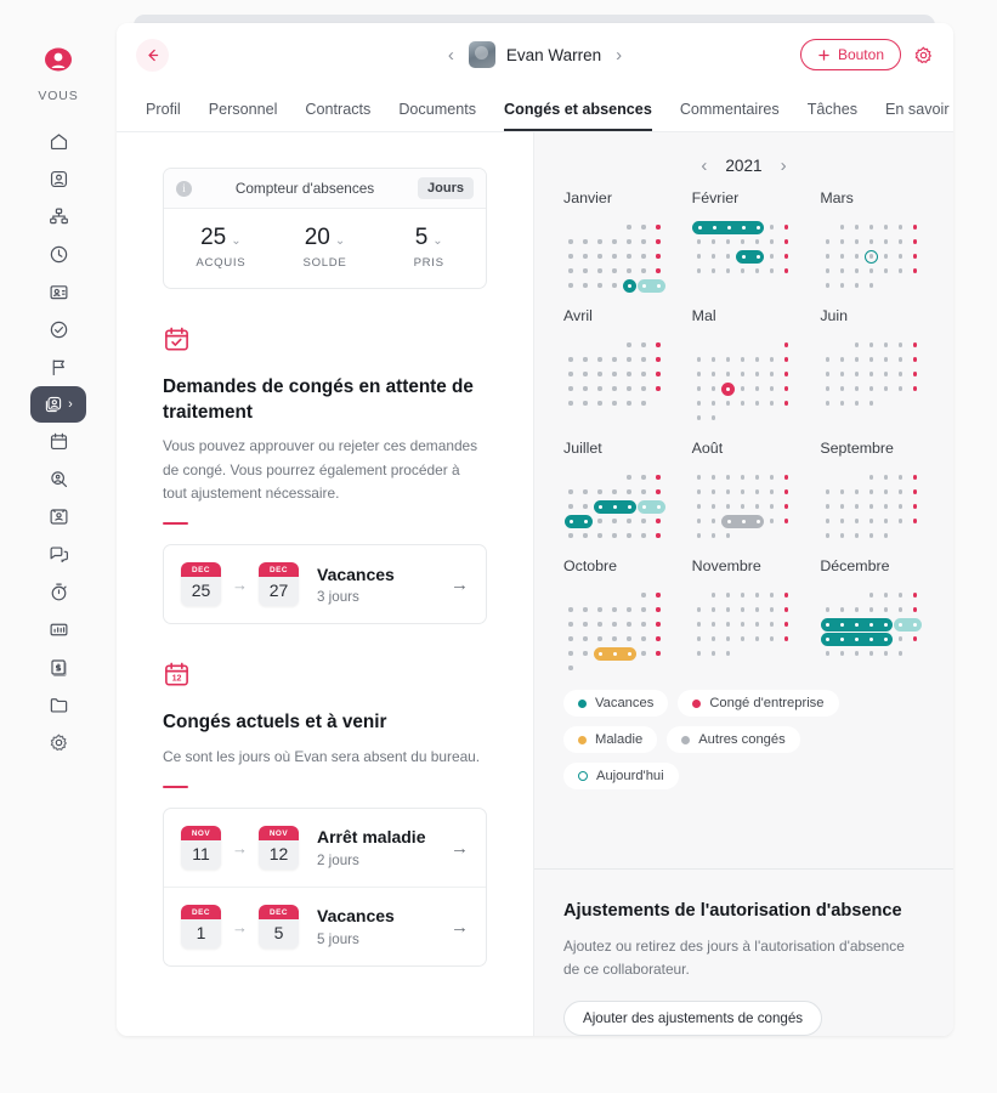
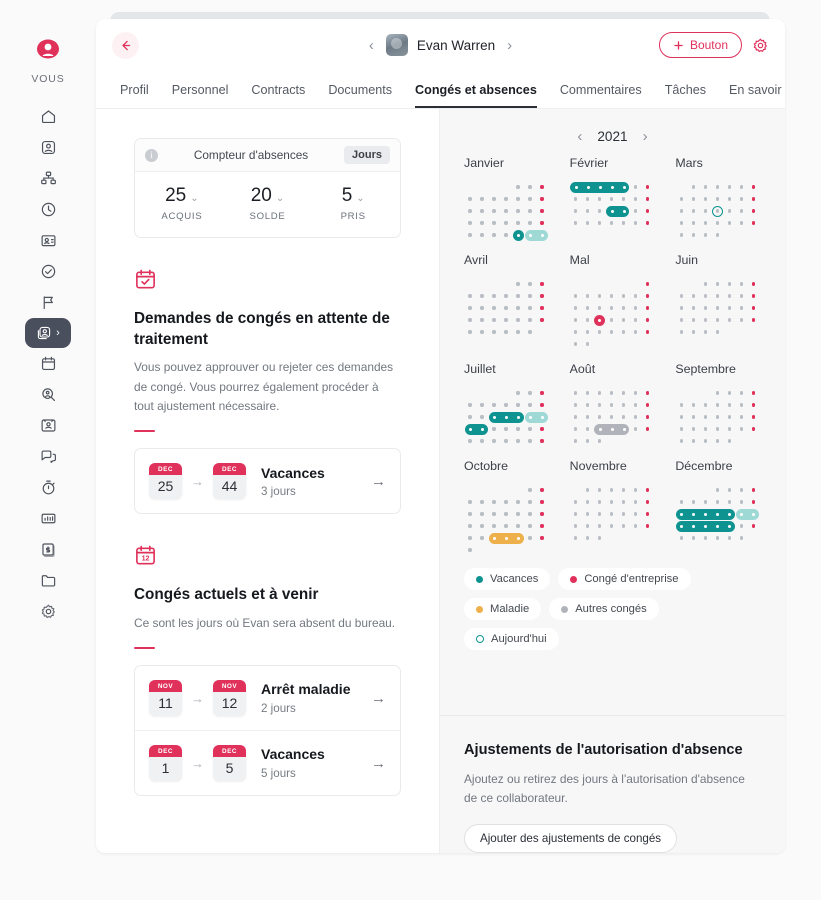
  VOUS
  ›
  ‹
  Evan Warren
  ›
  Bouton
  Profil
  Personnel
  Contracts
  Documents
  Congés et absences
  Commentaires
  Tâches
  i
  Compteur d'absences
  Jours
  25
  ⌄
  ACQUIS
  20
  ⌄
  SOLDE
  5
  ⌄
  PRIS
  Demandes de congés en attente de traitement
  Vous pouvez approuver ou rejeter ces demandes de congé. Vous pourrez également procéder à tout ajustement nécessaire.
  25
  →
- 27
+ 44
  Vacances
  3 jours
  →
  12
  Congés actuels et à venir
  Ce sont les jours où Evan sera absent du bureau.
  11
  →
  12
  Arrêt maladie
  2 jours
  →
  1
  →
  5
  Vacances
  5 jours
  →
  ‹
  2021
  ›
  Janvier
  Février
  Mars
  Avril
  Mal
  Juin
  Juillet
  Août
  Septembre
  Octobre
  Novembre
  Décembre
  Vacances
  Congé d'entreprise
  Maladie
  Autres congés
  Aujourd'hui
  Ajustements de l'autorisation d'absence
  Ajoutez ou retirez des jours à l'autorisation d'absence de ce collaborateur.
  Ajouter des ajustements de congés
